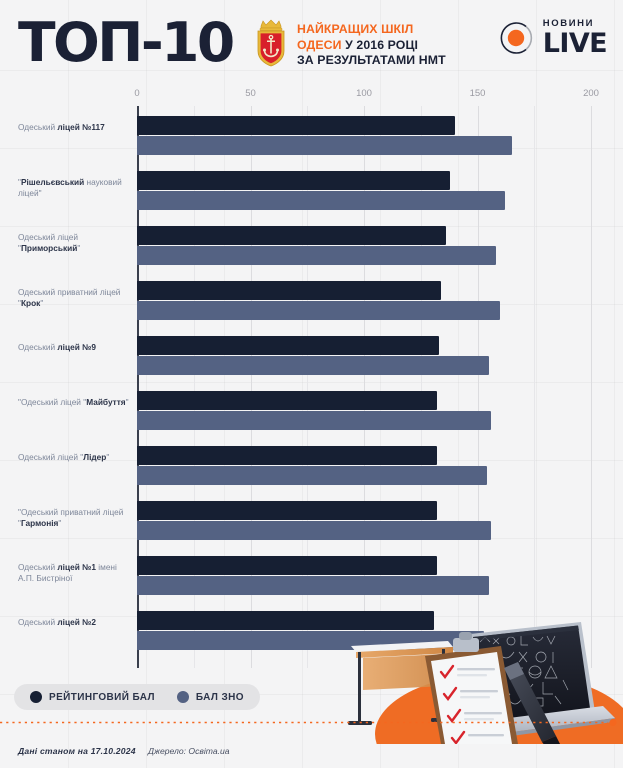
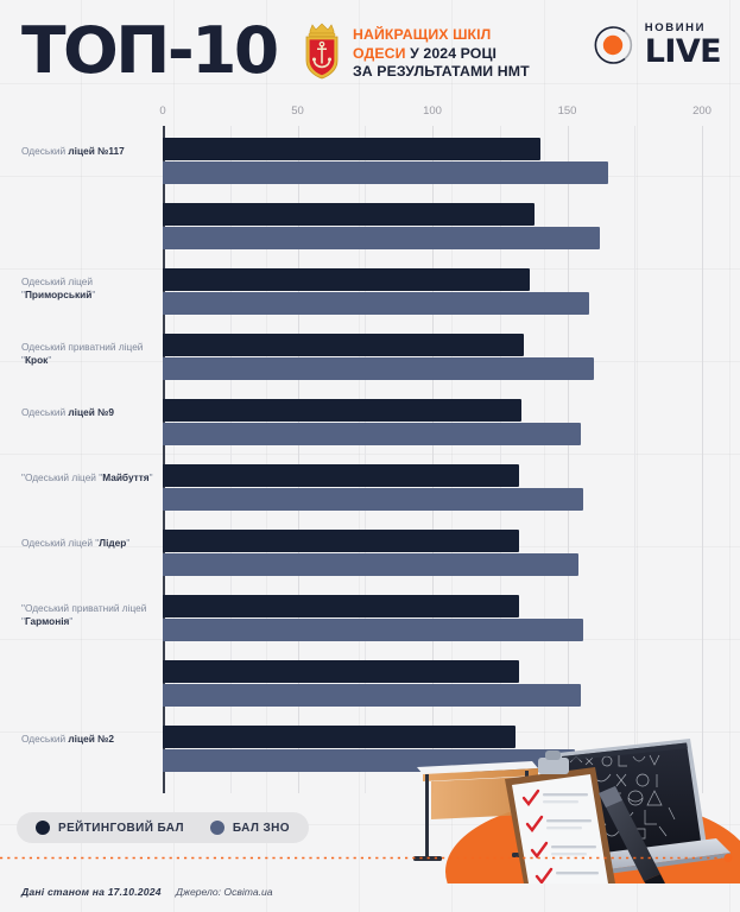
  ТОП-10
  НАЙКРАЩИХ ШКІЛ
- ОДЕСИ У 2016 РОЦІ
+ ОДЕСИ У 2024 РОЦІ
  ЗА РЕЗУЛЬТАТАМИ НМТ
  НОВИНИ
  LIVE
  0
  50
  100
  150
  200
  Одеський ліцей №117
- "Рішельєвський науковий ліцей"
  Одеський ліцей
  "Приморський"
  Одеський приватний ліцей
  "Крок"
  Одеський ліцей №9
  "Одеський ліцей "Майбуття"
  Одеський ліцей "Лідер"
  "Одеський приватний ліцей
  "Гармонія"
- Одеський ліцей №1 імені
- А.П. Бистріної
  Одеський ліцей №2
  РЕЙТИНГОВИЙ БАЛ
  БАЛ ЗНО
  Дані станом на 17.10.2024
  Джерело: Освіта.ua
